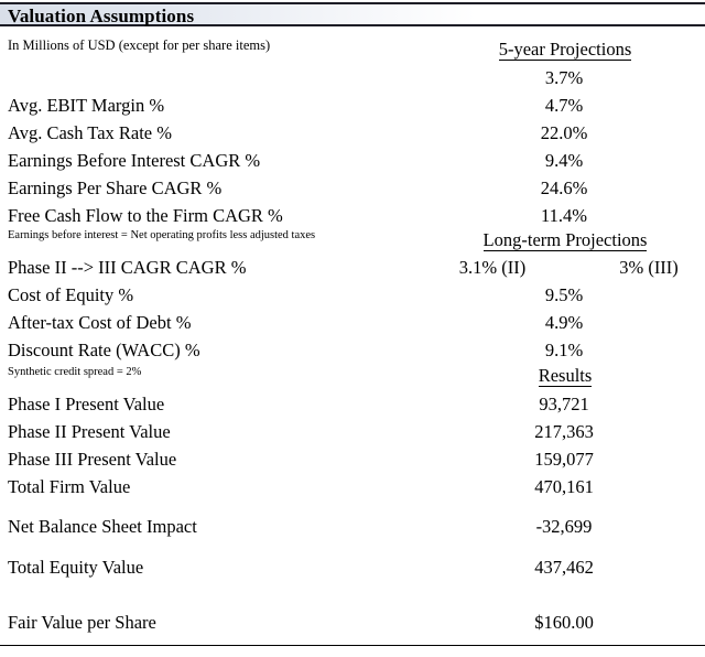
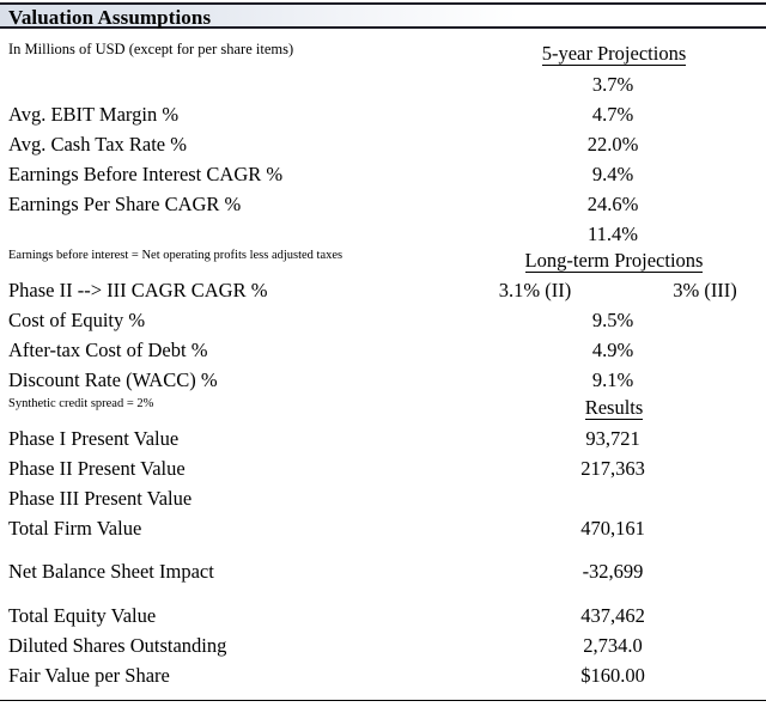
  Valuation Assumptions
  In Millions of USD (except for per share items)
  5-year Projections
  3.7%
  Avg. EBIT Margin %
  4.7%
  Avg. Cash Tax Rate %
  22.0%
  Earnings Before Interest CAGR %
  9.4%
  Earnings Per Share CAGR %
  24.6%
- Free Cash Flow to the Firm CAGR %
  11.4%
  Earnings before interest = Net operating profits less adjusted taxes
  Long-term Projections
  Phase II --> III CAGR CAGR %
  3.1% (II)
  3% (III)
  Cost of Equity %
  9.5%
  After-tax Cost of Debt %
  4.9%
  Discount Rate (WACC) %
  9.1%
  Synthetic credit spread = 2%
  Results
  Phase I Present Value
  93,721
  Phase II Present Value
  217,363
  Phase III Present Value
- 159,077
  Total Firm Value
  470,161
  Net Balance Sheet Impact
  -32,699
  Total Equity Value
  437,462
+ Diluted Shares Outstanding
+ 2,734.0
  Fair Value per Share
  $160.00
